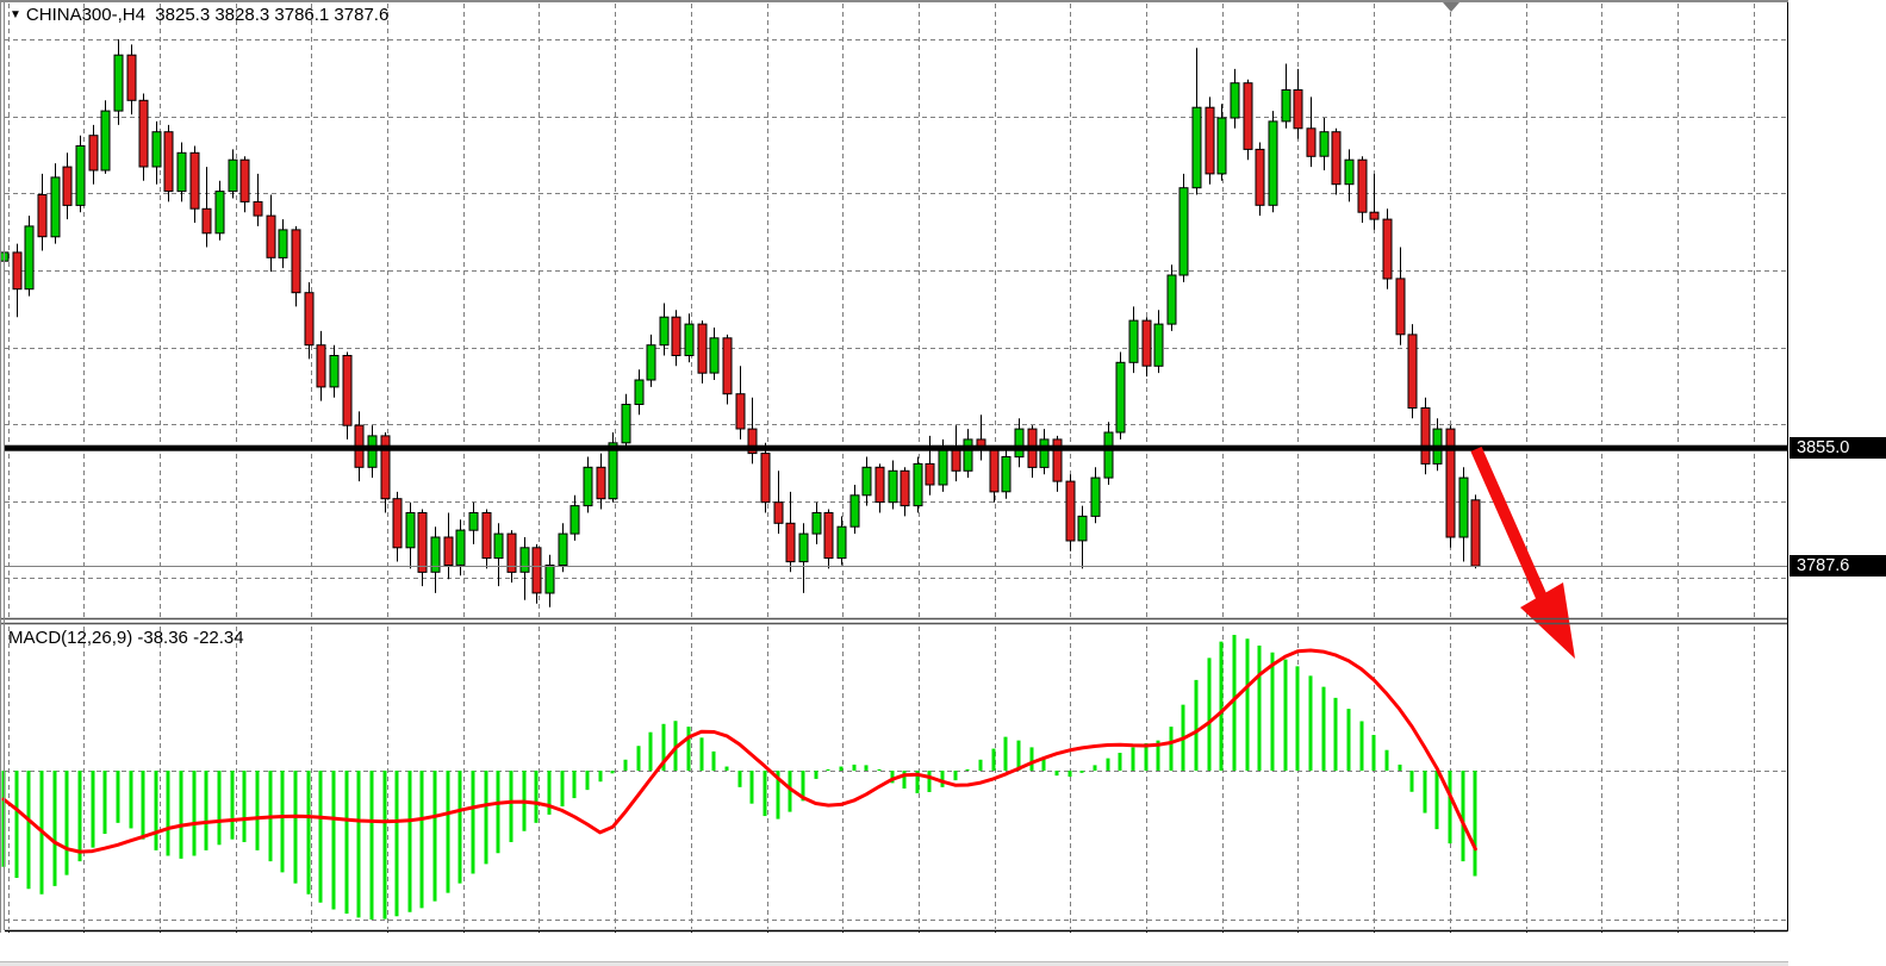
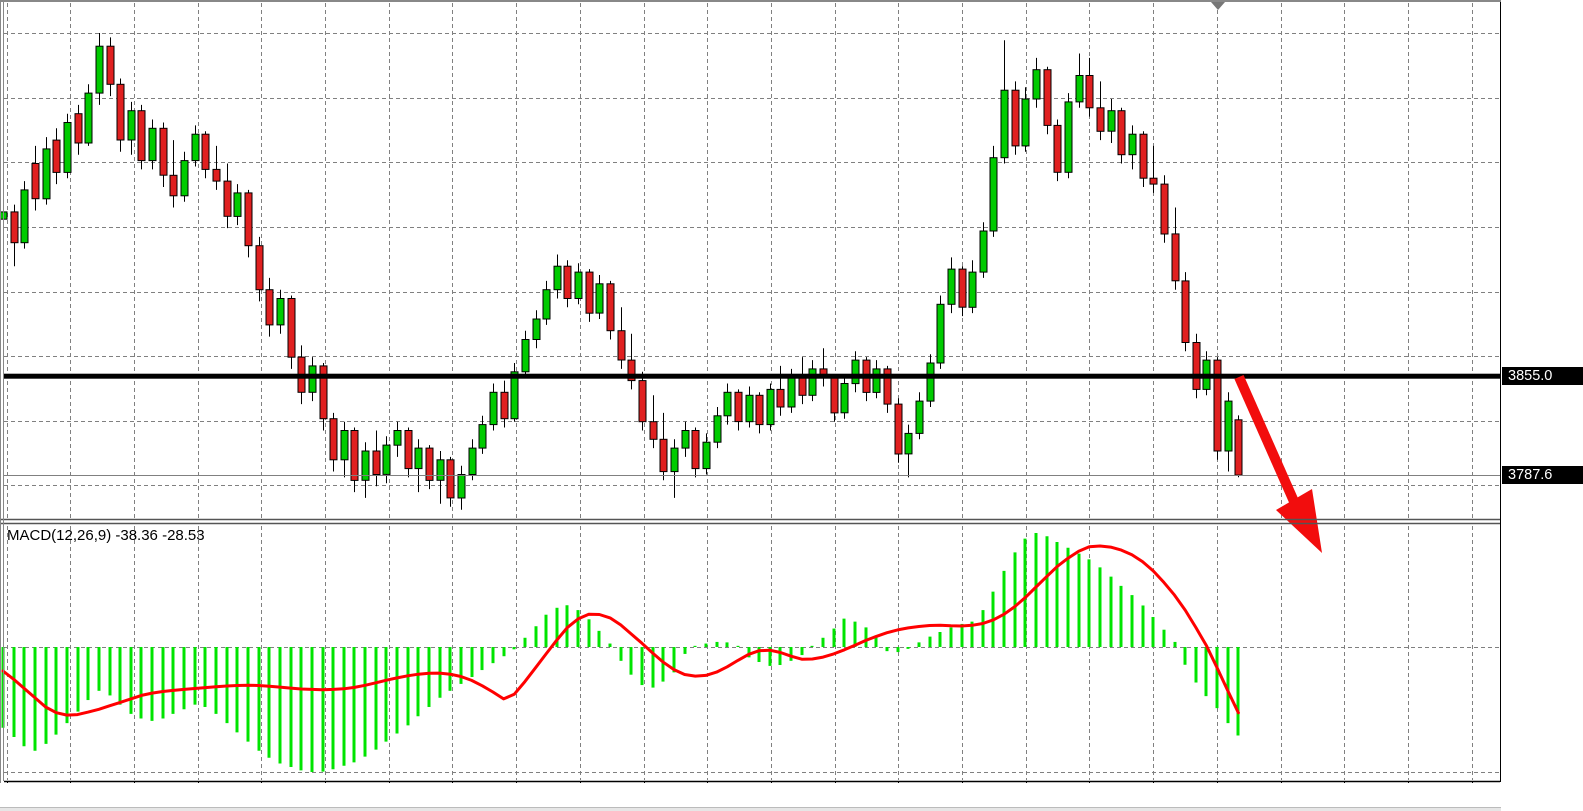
- ▼ CHINA300-,H4 3825.3 3828.3 3786.1 3787.6
- MACD(12,26,9) -38.36 -22.34
+ MACD(12,26,9) -38.36 -28.53
  3855.0
  3787.6
